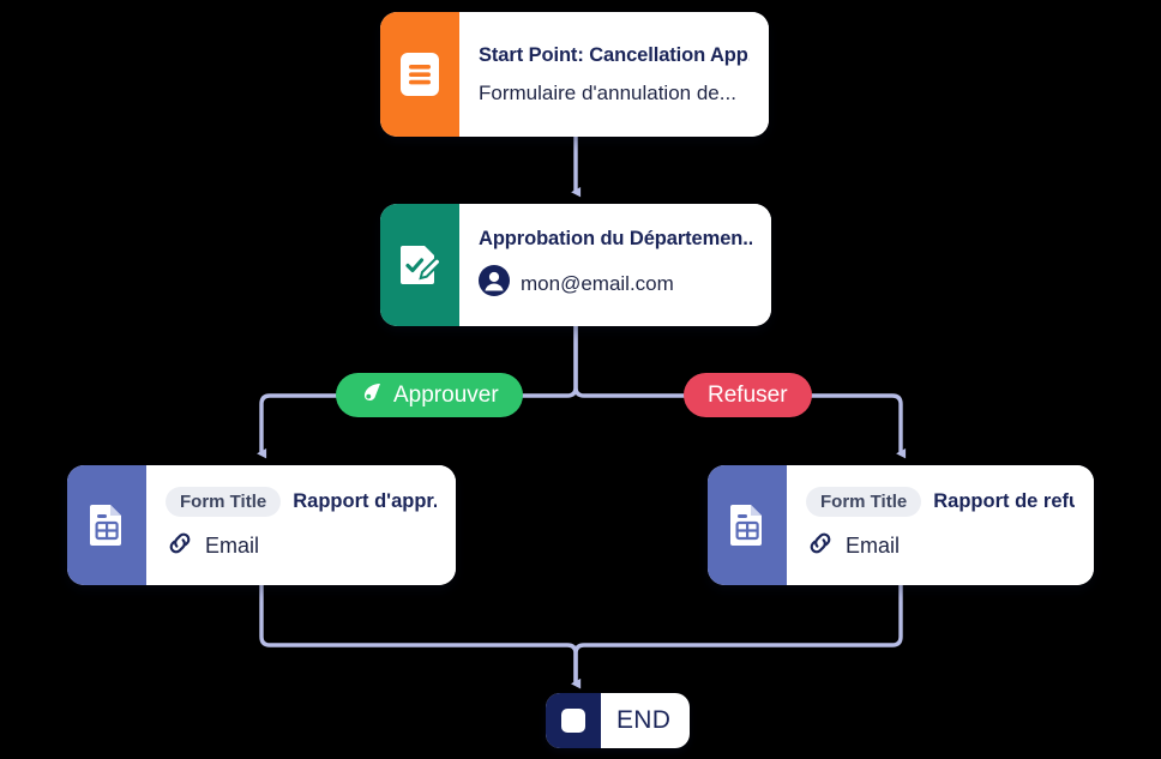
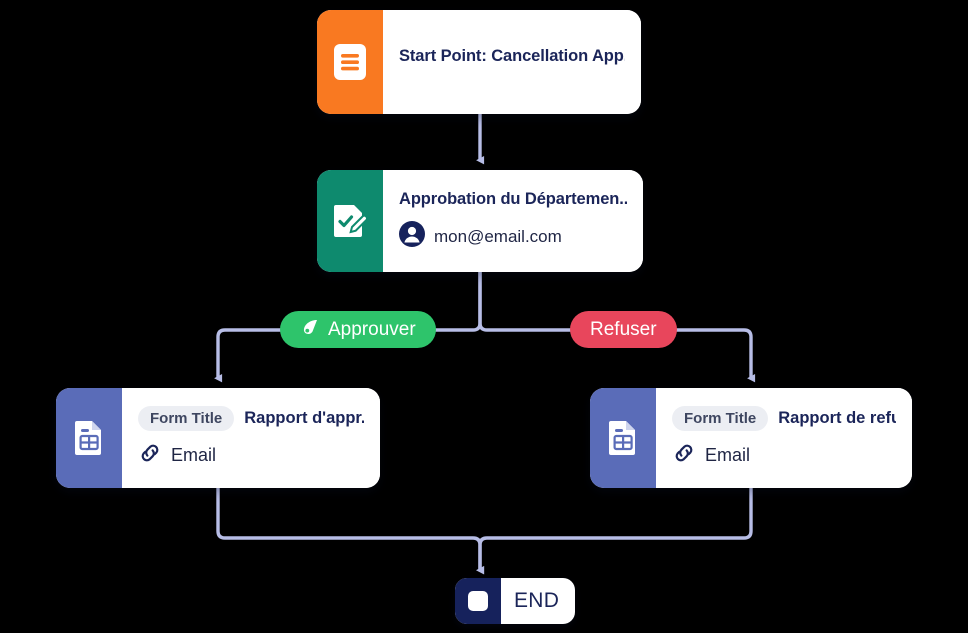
  Start Point: Cancellation App
- Formulaire d'annulation de...
  Approbation du Départemen..
  mon@email.com
  Approuver
  Refuser
  Form Title
  Rapport d'appr.
  Email
  Form Title
  Rapport de ref
  Email
  END
